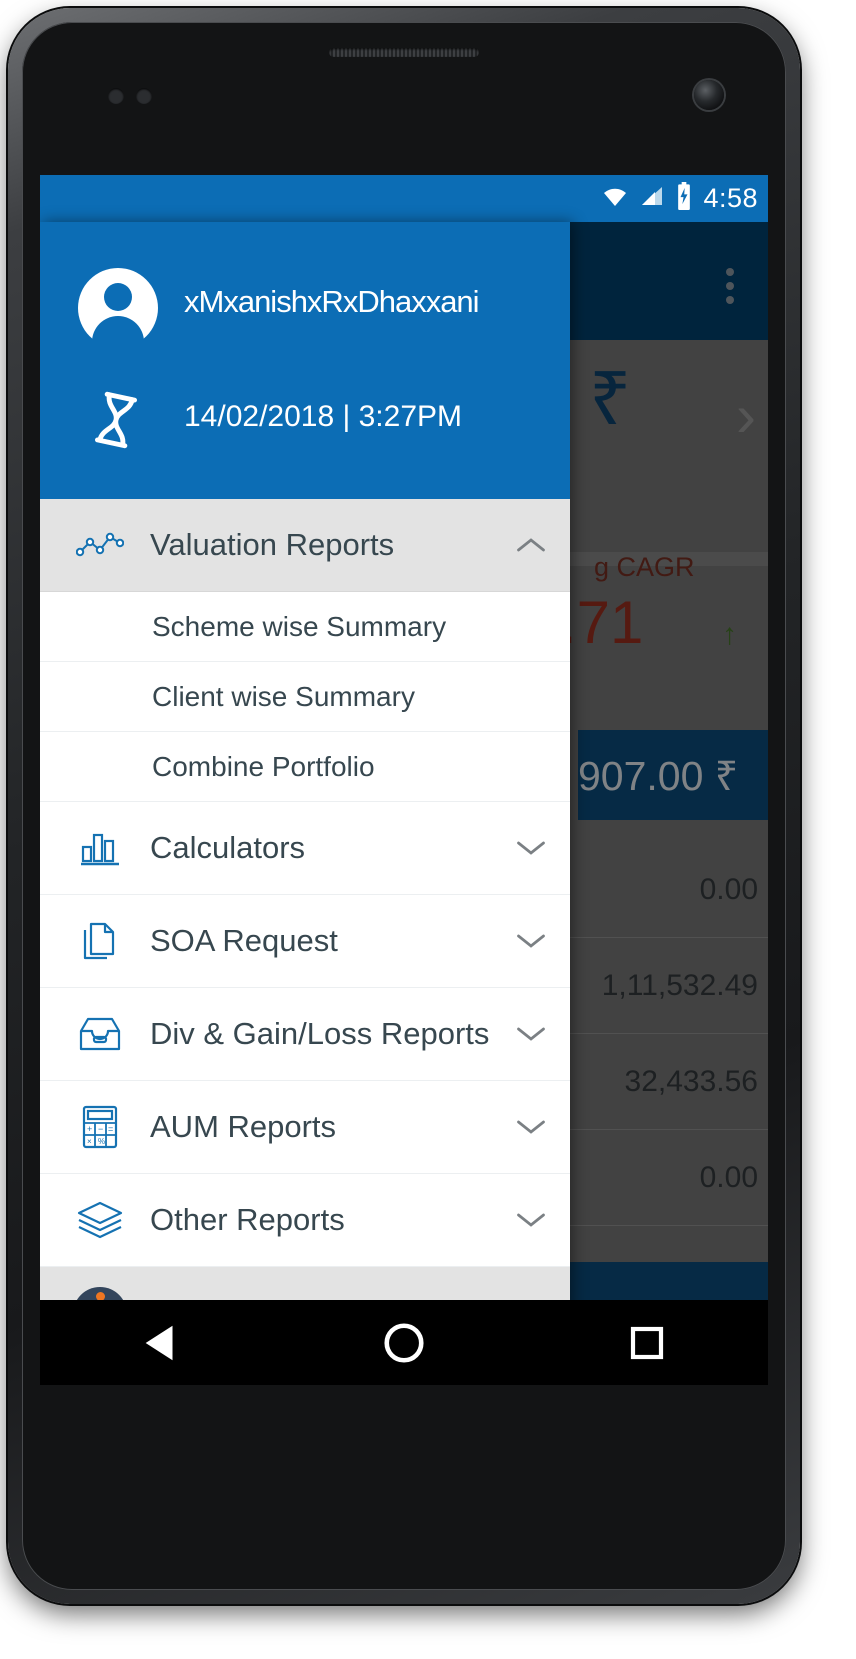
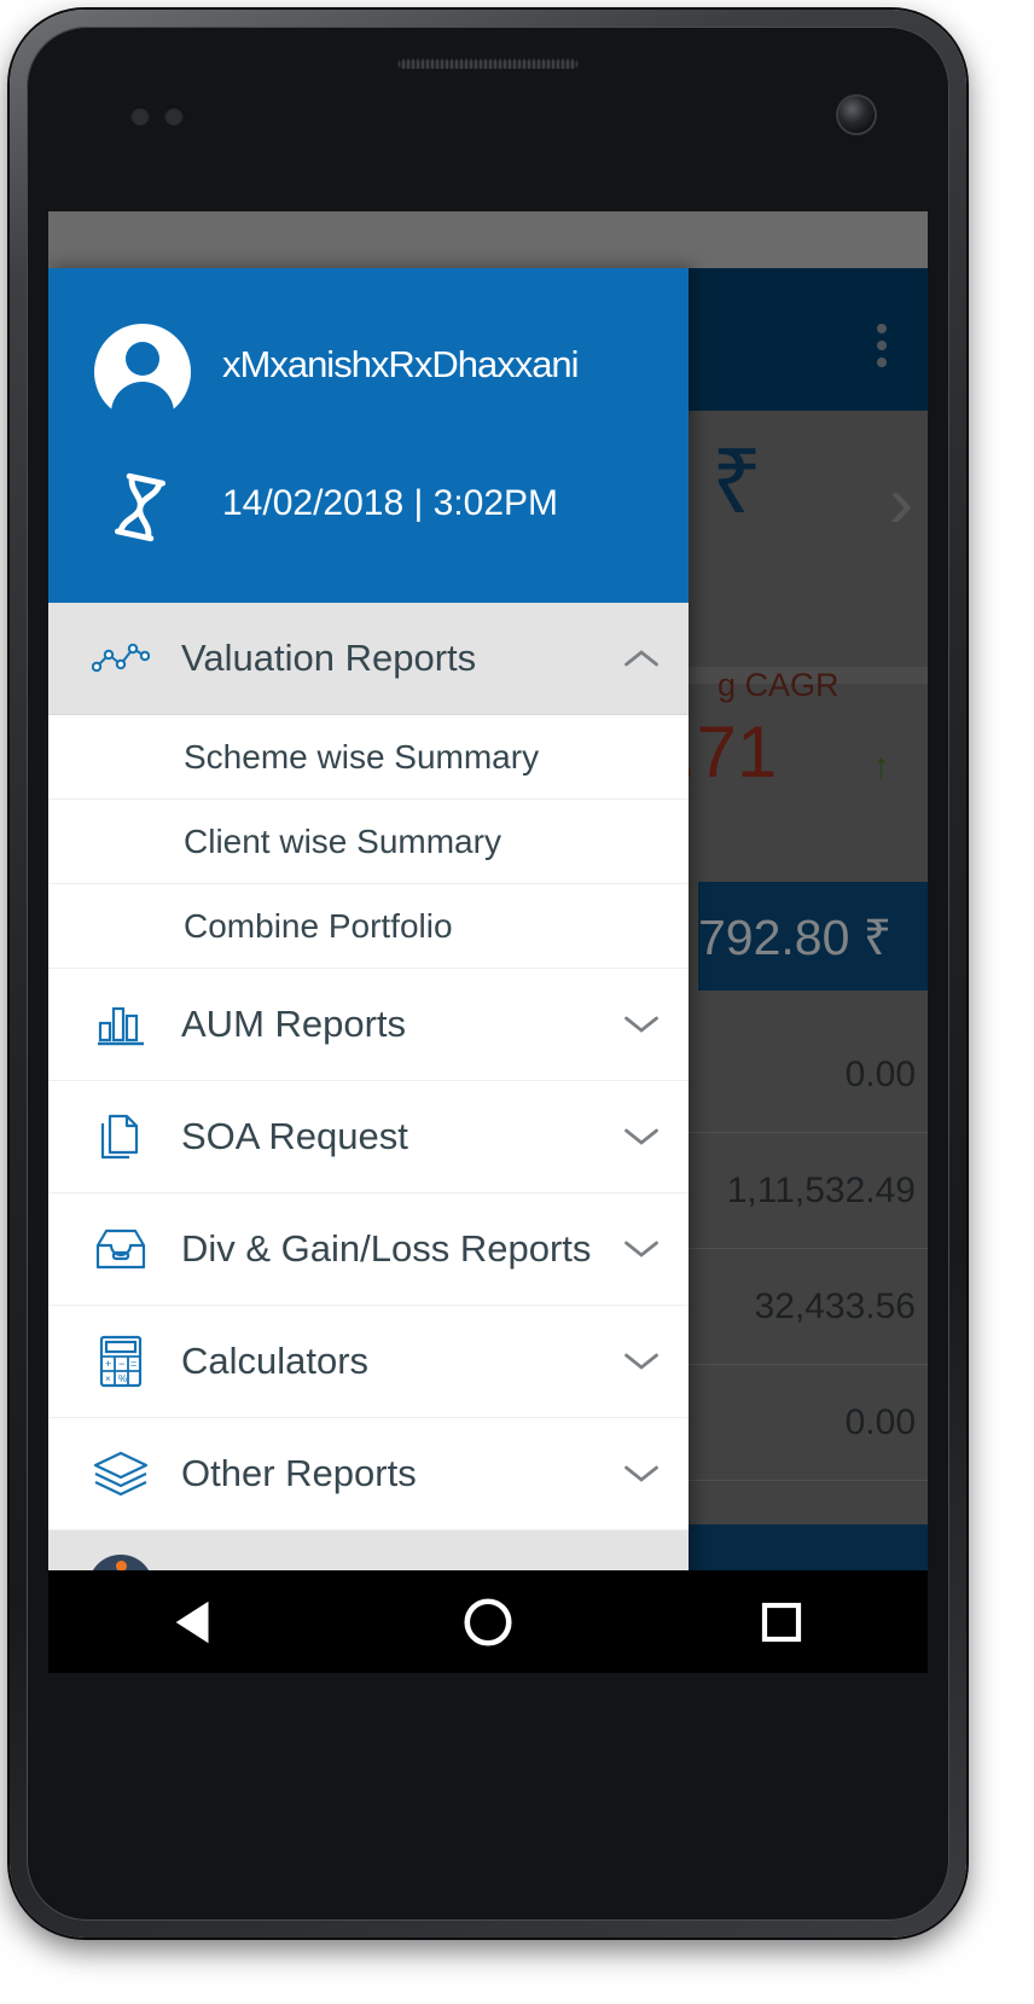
  ₹
  g CAGR
  ↑
- 907.00 ₹
+ 792.80 ₹
  0.00
  1,11,532.49
  32,433.56
  0.00
- 4:58
  xMxanishxRxDhaxxani
- 14/02/2018 | 3:27PM
+ 14/02/2018 | 3:02PM
  Valuation Reports
  Scheme wise Summary
  Client wise Summary
  Combine Portfolio
- Calculators
+ AUM Reports
  SOA Request
  Div & Gain/Loss Reports
  +
  −
  =
  ×
  %
- AUM Reports
+ Calculators
  Other Reports
